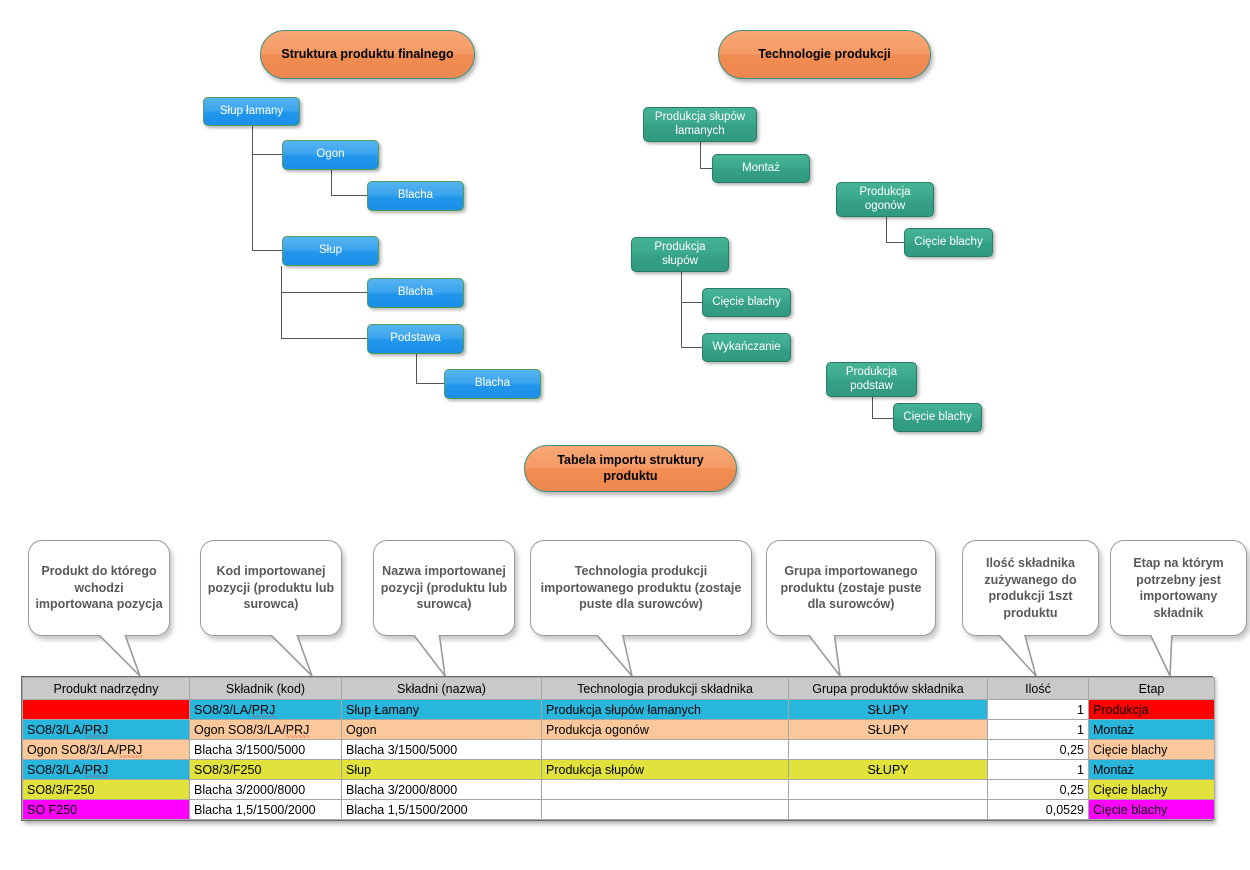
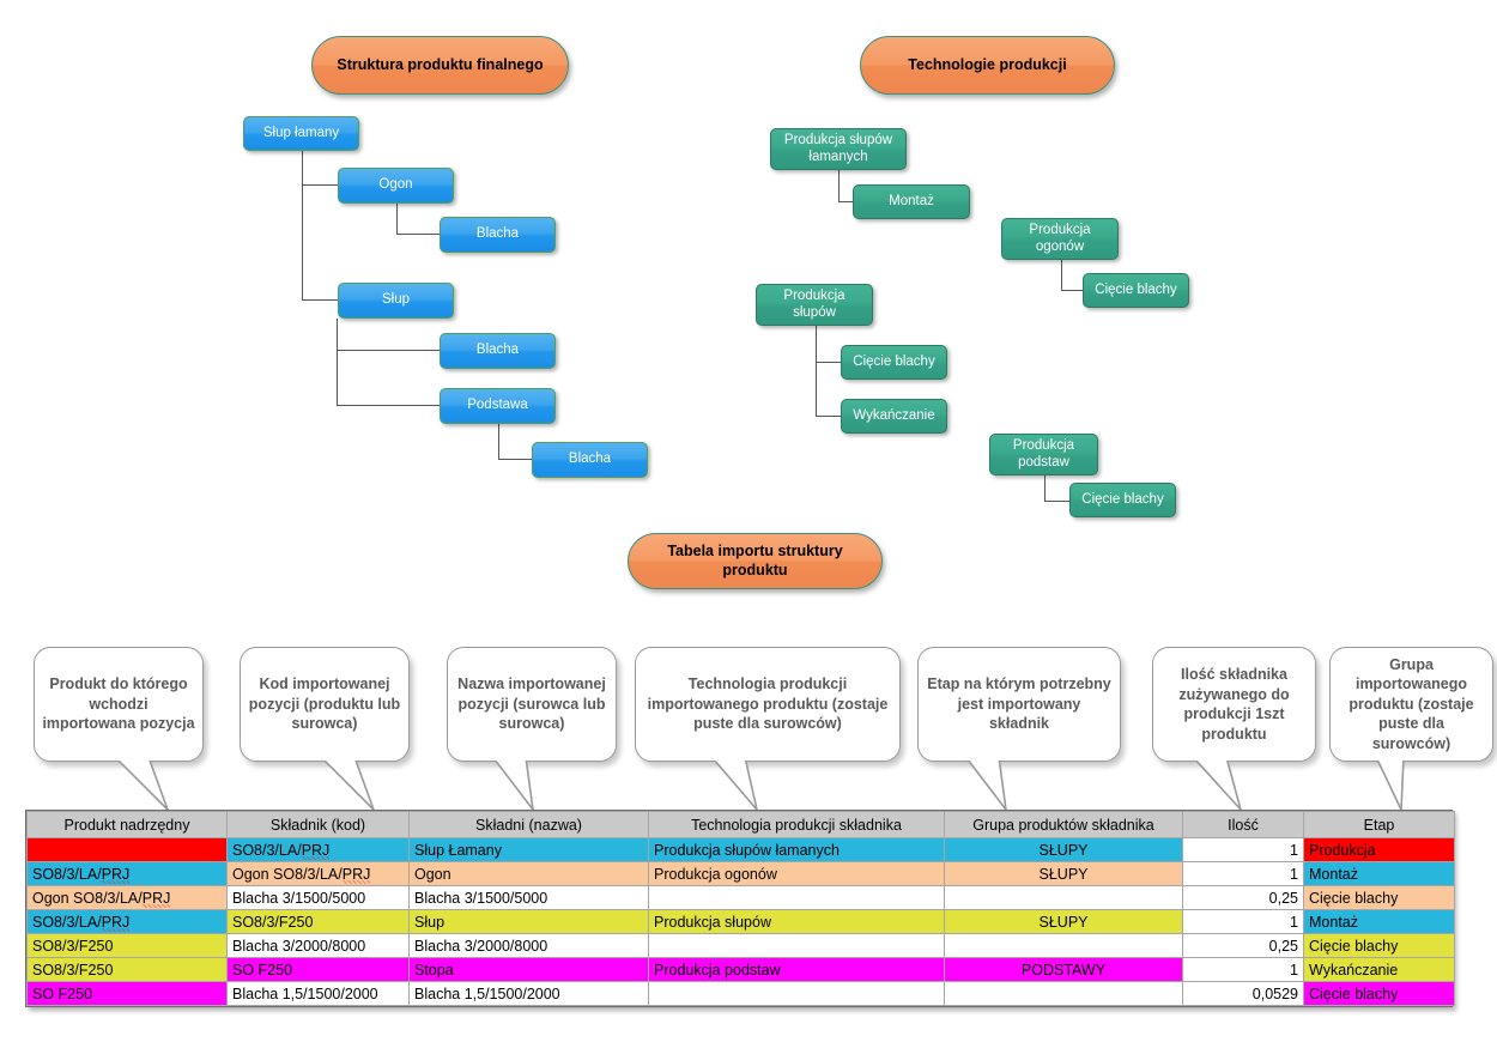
  Struktura produktu finalnego
  Słup łamany
  Ogon
  Blacha
  Słup
  Blacha
  Podstawa
  Blacha
  Technologie produkcji
  Produkcja słupów łamanych
  Montaż
  Produkcja ogonów
  Cięcie blachy
  Produkcja słupów
  Cięcie blachy
  Wykańczanie
  Produkcja podstaw
  Cięcie blachy
  Tabela importu struktury produktu
  Produkt do którego wchodzi importowana pozycja
  Kod importowanej pozycji (produktu lub surowca)
- Nazwa importowanej pozycji (produktu lub surowca)
+ Nazwa importowanej pozycji (surowca lub surowca)
  Technologia produkcji importowanego produktu (zostaje puste dla surowców)
- Grupa importowanego produktu (zostaje puste dla surowców)
+ Etap na którym potrzebny jest importowany składnik
  Ilość składnika zużywanego do produkcji 1szt produktu
- Etap na którym potrzebny jest importowany składnik
+ Grupa importowanego produktu (zostaje puste dla surowców)
  Produkt nadrzędny	Składnik (kod)	Składni (nazwa)	Technologia produkcji składnika	Grupa produktów składnika	Ilość	Etap
  	SO8/3/LA/PRJ	Słup Łamany	Produkcja słupów łamanych	SŁUPY	1	Produkcja
  SO8/3/LA/PRJ	Ogon SO8/3/LA/PRJ	Ogon	Produkcja ogonów	SŁUPY	1	Montaż
  Ogon SO8/3/LA/PRJ	Blacha 3/1500/5000	Blacha 3/1500/5000			0,25	Cięcie blachy
  SO8/3/LA/PRJ	SO8/3/F250	Słup	Produkcja słupów	SŁUPY	1	Montaż
  SO8/3/F250	Blacha 3/2000/8000	Blacha 3/2000/8000			0,25	Cięcie blachy
+ SO8/3/F250	SO F250	Stopa	Produkcja podstaw	PODSTAWY	1	Wykańczanie
  SO F250	Blacha 1,5/1500/2000	Blacha 1,5/1500/2000			0,0529	Cięcie blachy
